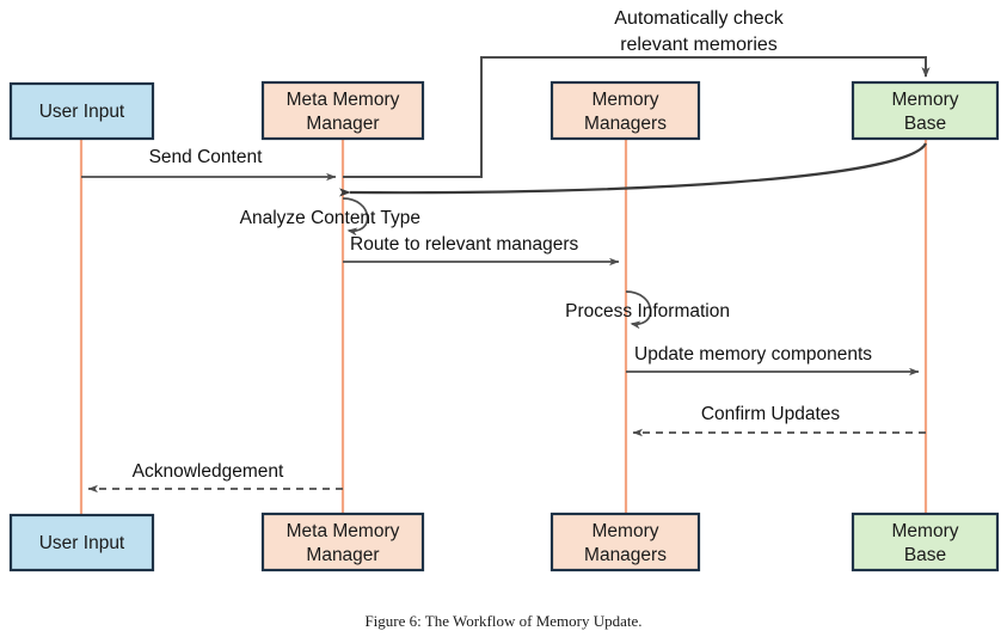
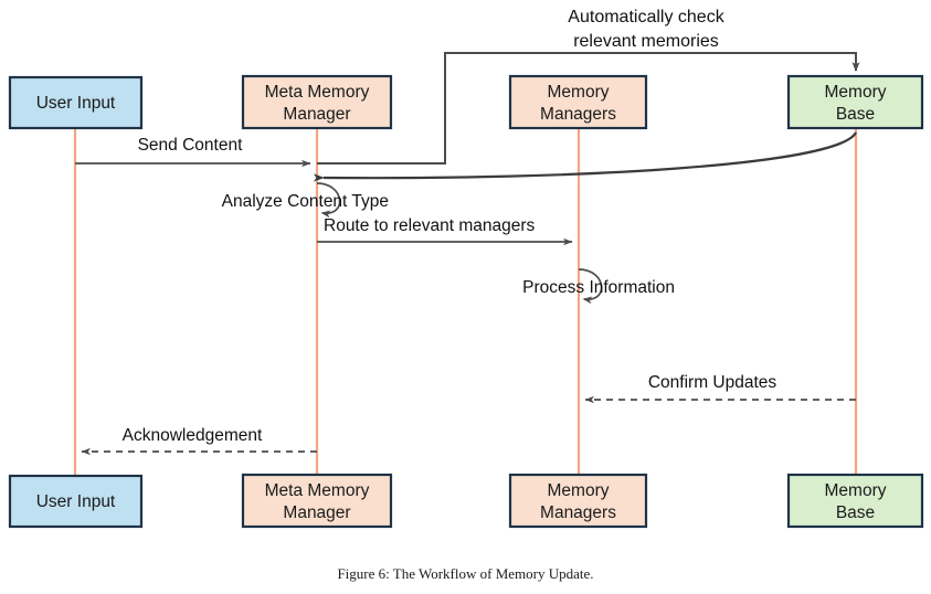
  Automatically check
  relevant memories
  User Input
  Meta Memory
  Manager
  Memory
  Managers
  Memory
  Base
  Send Content
  Analyze Content Type
  Route to relevant managers
  Process Information
- Update memory components
  Confirm Updates
  Acknowledgement
  User Input
  Meta Memory
  Manager
  Memory
  Managers
  Memory
  Base
  Figure 6: The Workflow of Memory Update.
